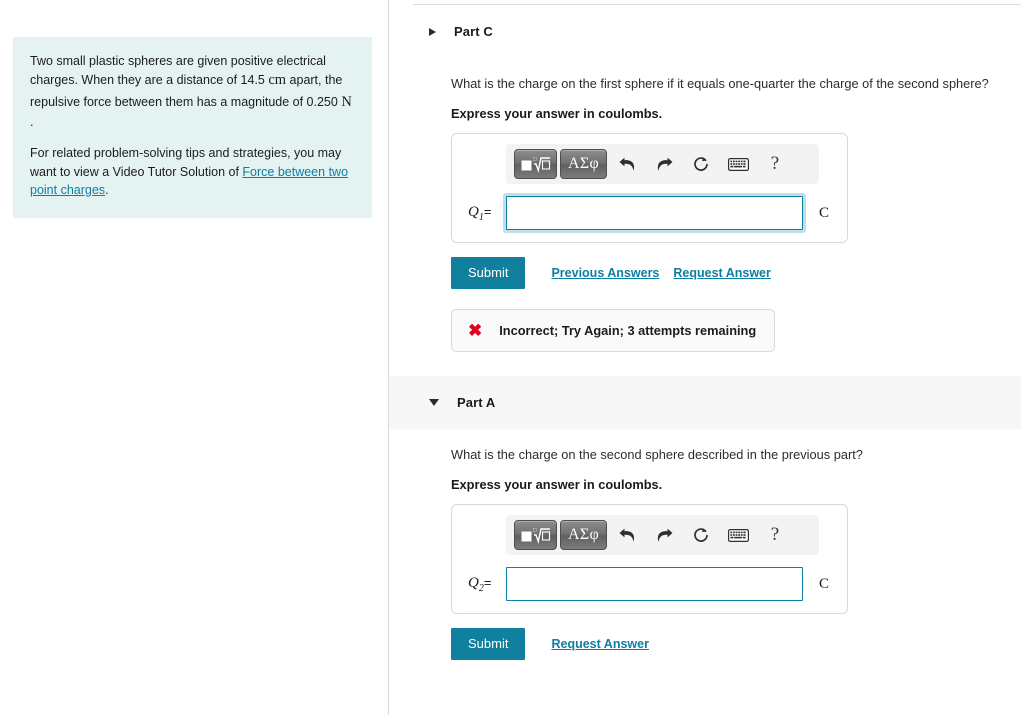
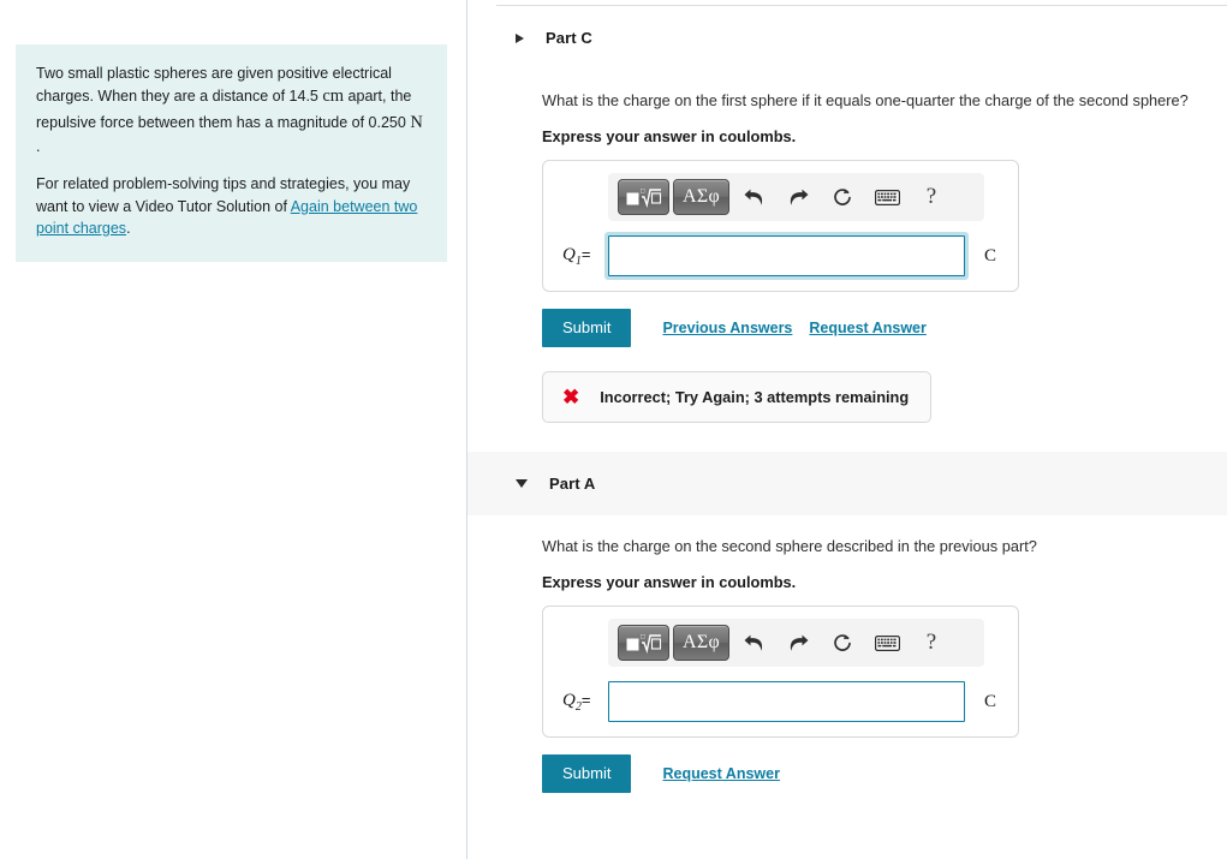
  Two small plastic spheres are given positive electrical charges. When they are a distance of 14.5 cm apart, the repulsive force between them has a magnitude of 0.250 N .
- For related problem-solving tips and strategies, you may want to view a Video Tutor Solution of Force between two point charges.
+ For related problem-solving tips and strategies, you may want to view a Video Tutor Solution of Again between two point charges.
  Part C
  What is the charge on the first sphere if it equals one-quarter the charge of the second sphere?
  Express your answer in coulombs.
  ΑΣφ
  ?
  Q1=
  C
  Submit
  Previous Answers
  Request Answer
  ✖
  Incorrect; Try Again; 3 attempts remaining
  Part A
  What is the charge on the second sphere described in the previous part?
  Express your answer in coulombs.
  ΑΣφ
  ?
  Q2=
  C
  Submit
  Request Answer
